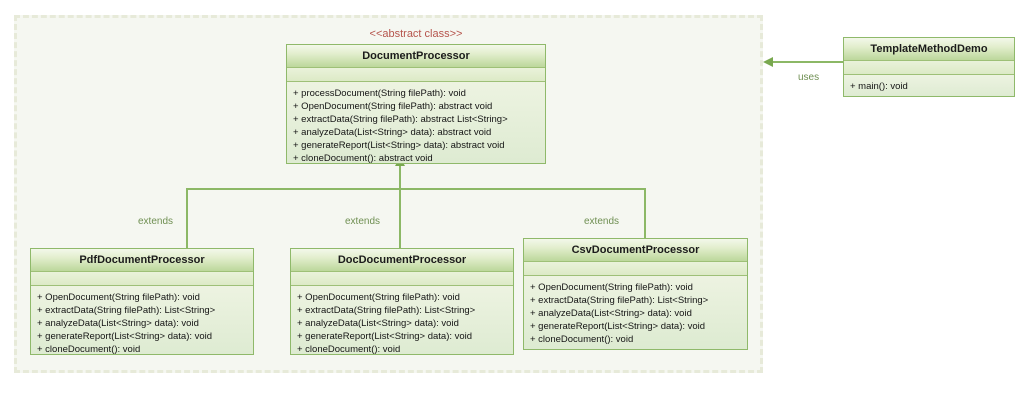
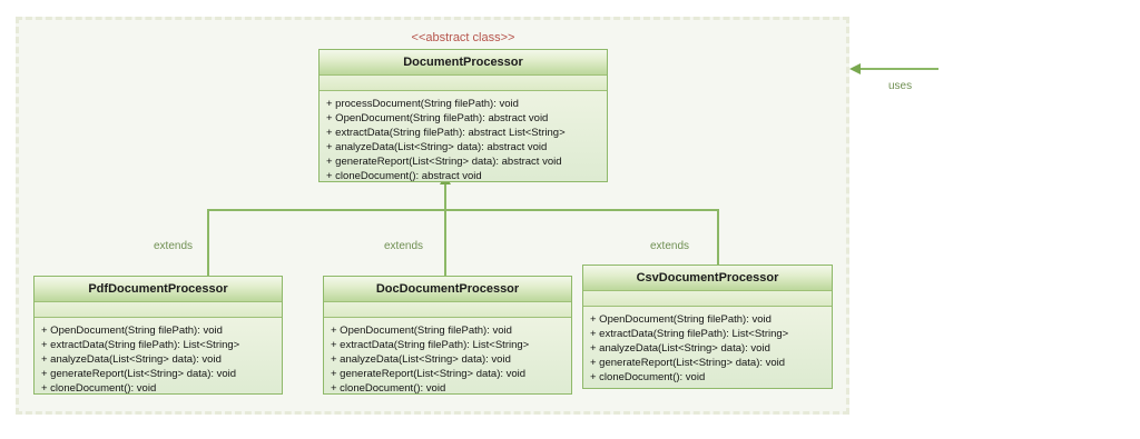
  extends
  extends
  extends
  uses
  <<abstract class>>
  DocumentProcessor
  + processDocument(String filePath): void
  + OpenDocument(String filePath): abstract void
  + extractData(String filePath): abstract List<String>
  + analyzeData(List<String> data): abstract void
  + generateReport(List<String> data): abstract void
  + cloneDocument(): abstract void
- TemplateMethodDemo
- + main(): void
  PdfDocumentProcessor
  + OpenDocument(String filePath): void
  + extractData(String filePath): List<String>
  + analyzeData(List<String> data): void
  + generateReport(List<String> data): void
  + cloneDocument(): void
  DocDocumentProcessor
  + OpenDocument(String filePath): void
  + extractData(String filePath): List<String>
  + analyzeData(List<String> data): void
  + generateReport(List<String> data): void
  + cloneDocument(): void
  CsvDocumentProcessor
  + OpenDocument(String filePath): void
  + extractData(String filePath): List<String>
  + analyzeData(List<String> data): void
  + generateReport(List<String> data): void
  + cloneDocument(): void
